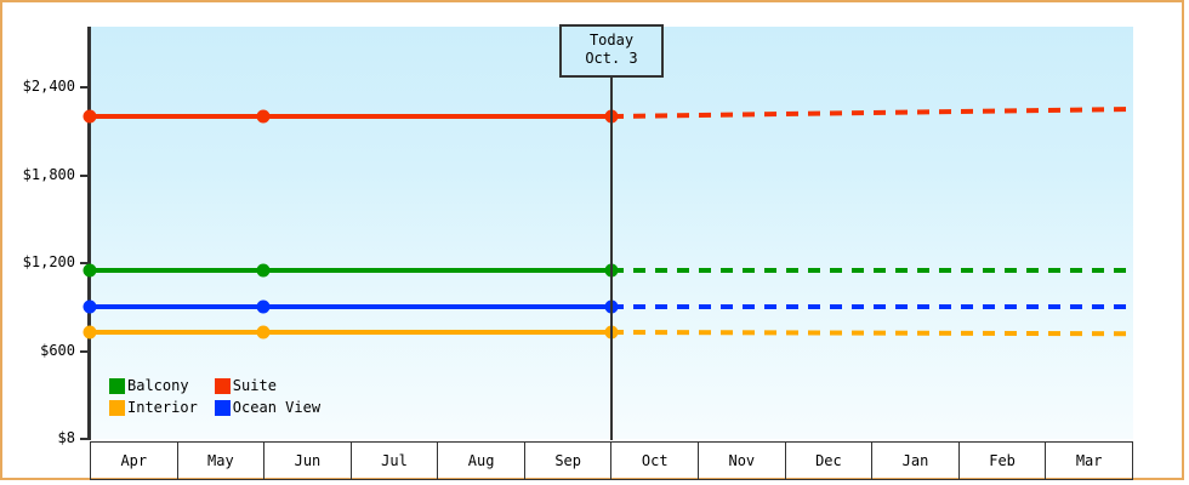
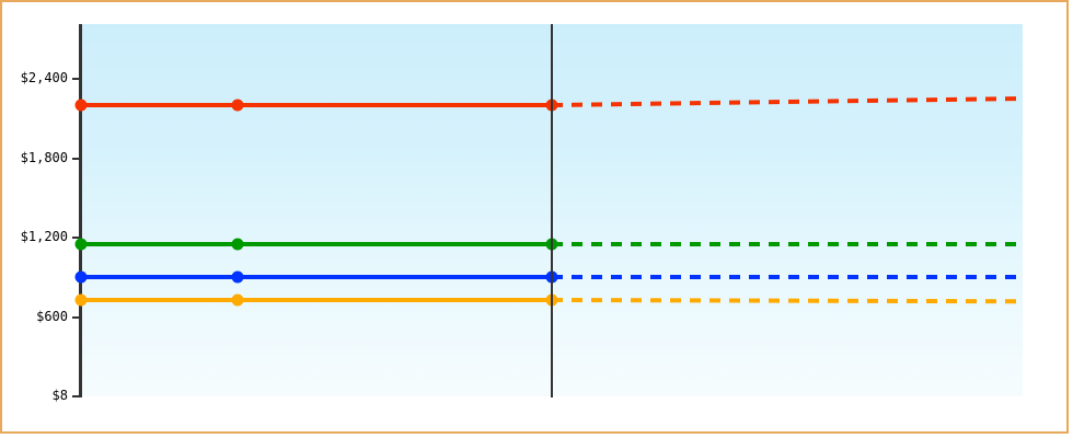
  $2,400
  $1,800
  $1,200
  $600
  $8
- Today
- Oct. 3
- Balcony
- Suite
- Interior
- Ocean View
- Apr	May	Jun	Jul	Aug	Sep	Oct	Nov	Dec	Jan	Feb	Mar
